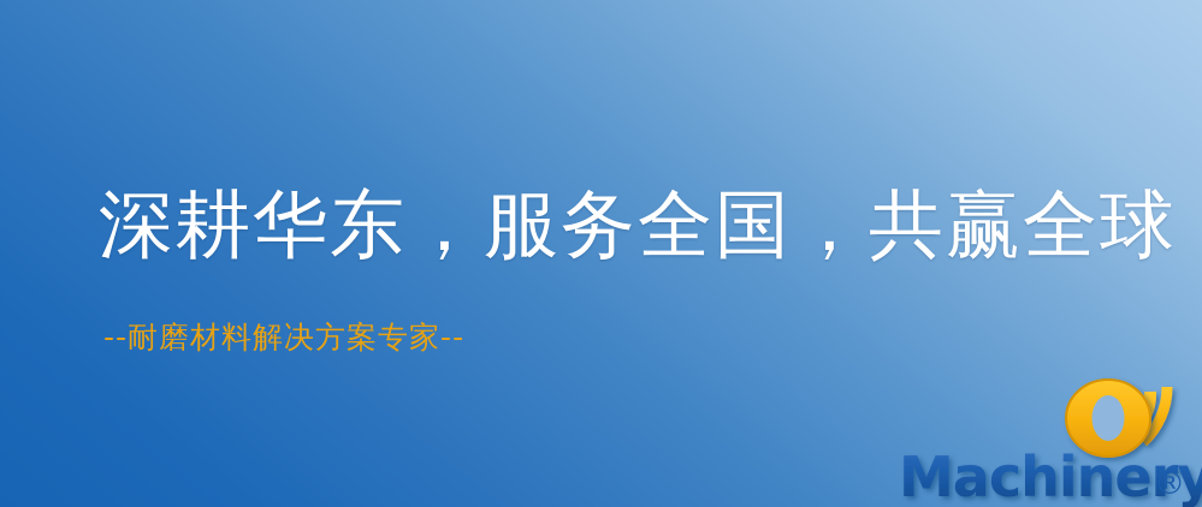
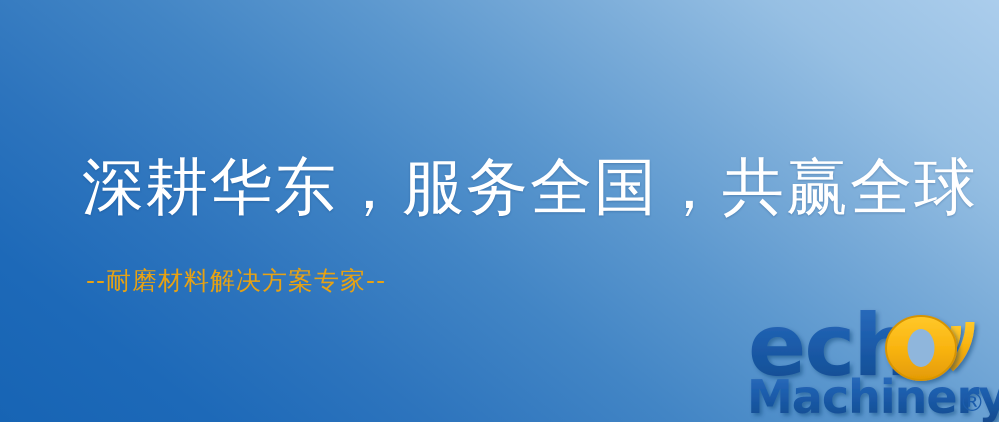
  深耕华东，服务全国，共赢全球
  --耐磨材料解决方案专家--
+ ech
  Machinery
  ®
